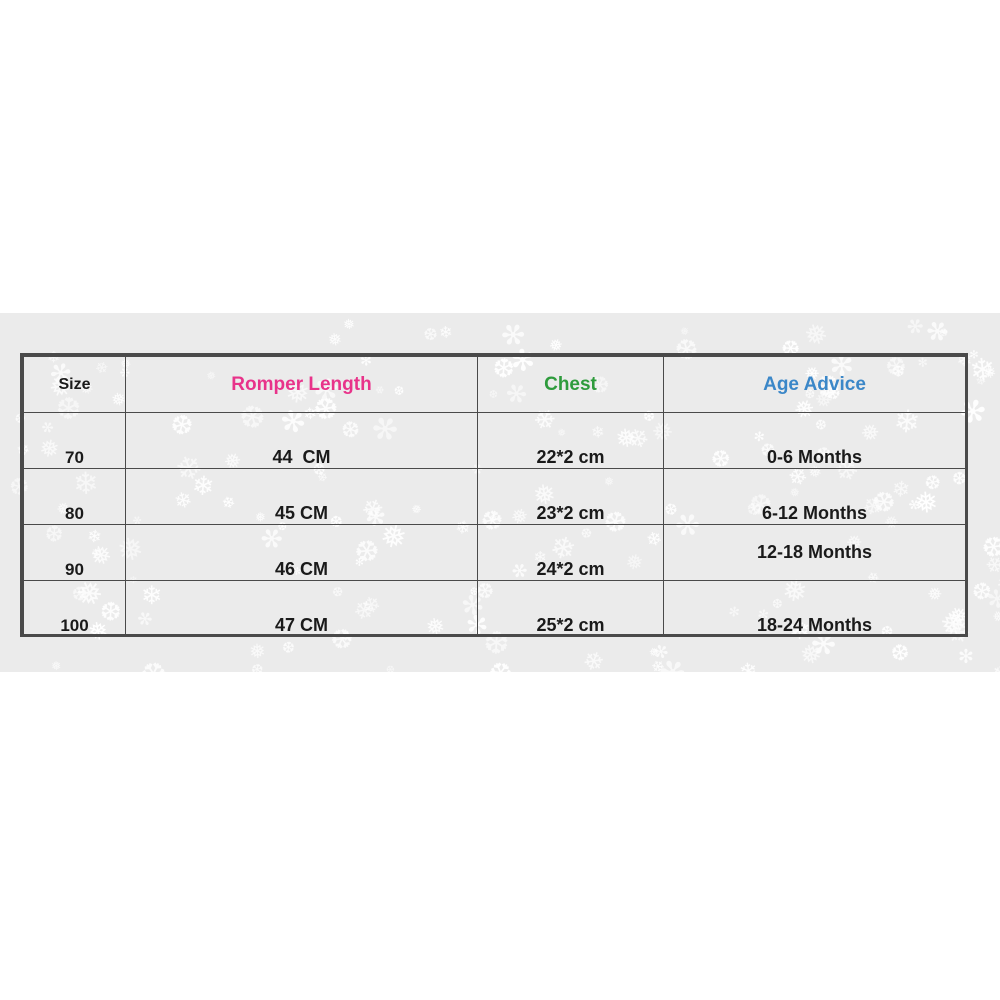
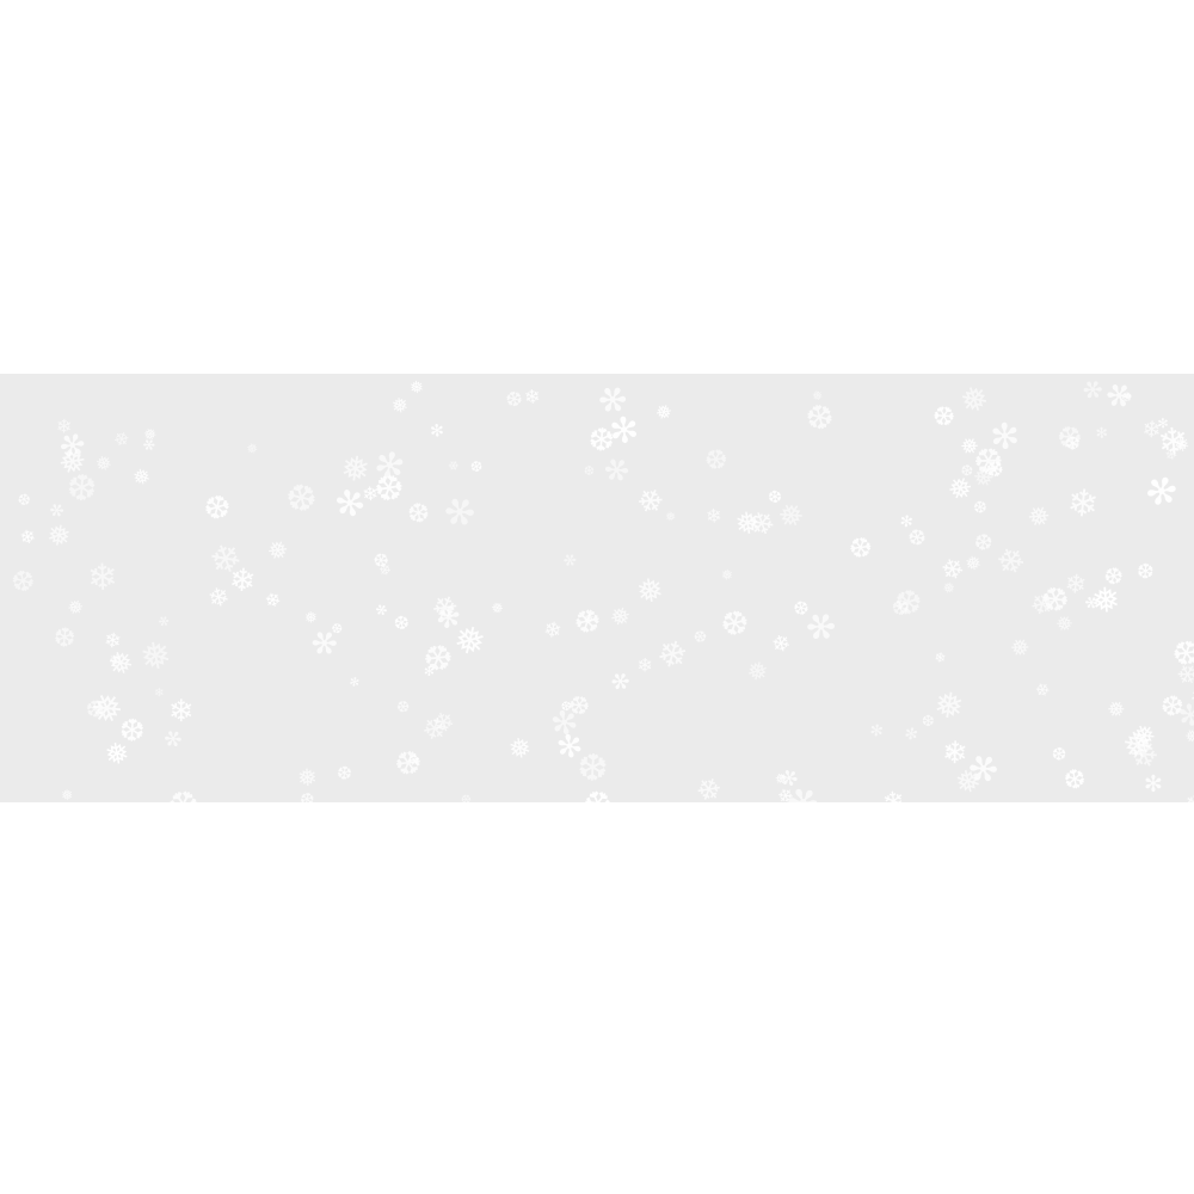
- Size	Romper Length	Chest	Age Advice
- 70	44 CM	22*2 cm	0-6 Months
- 80	45 CM	23*2 cm	6-12 Months
- 90	46 CM	24*2 cm	12-18 Months
- 100	47 CM	25*2 cm	18-24 Months
